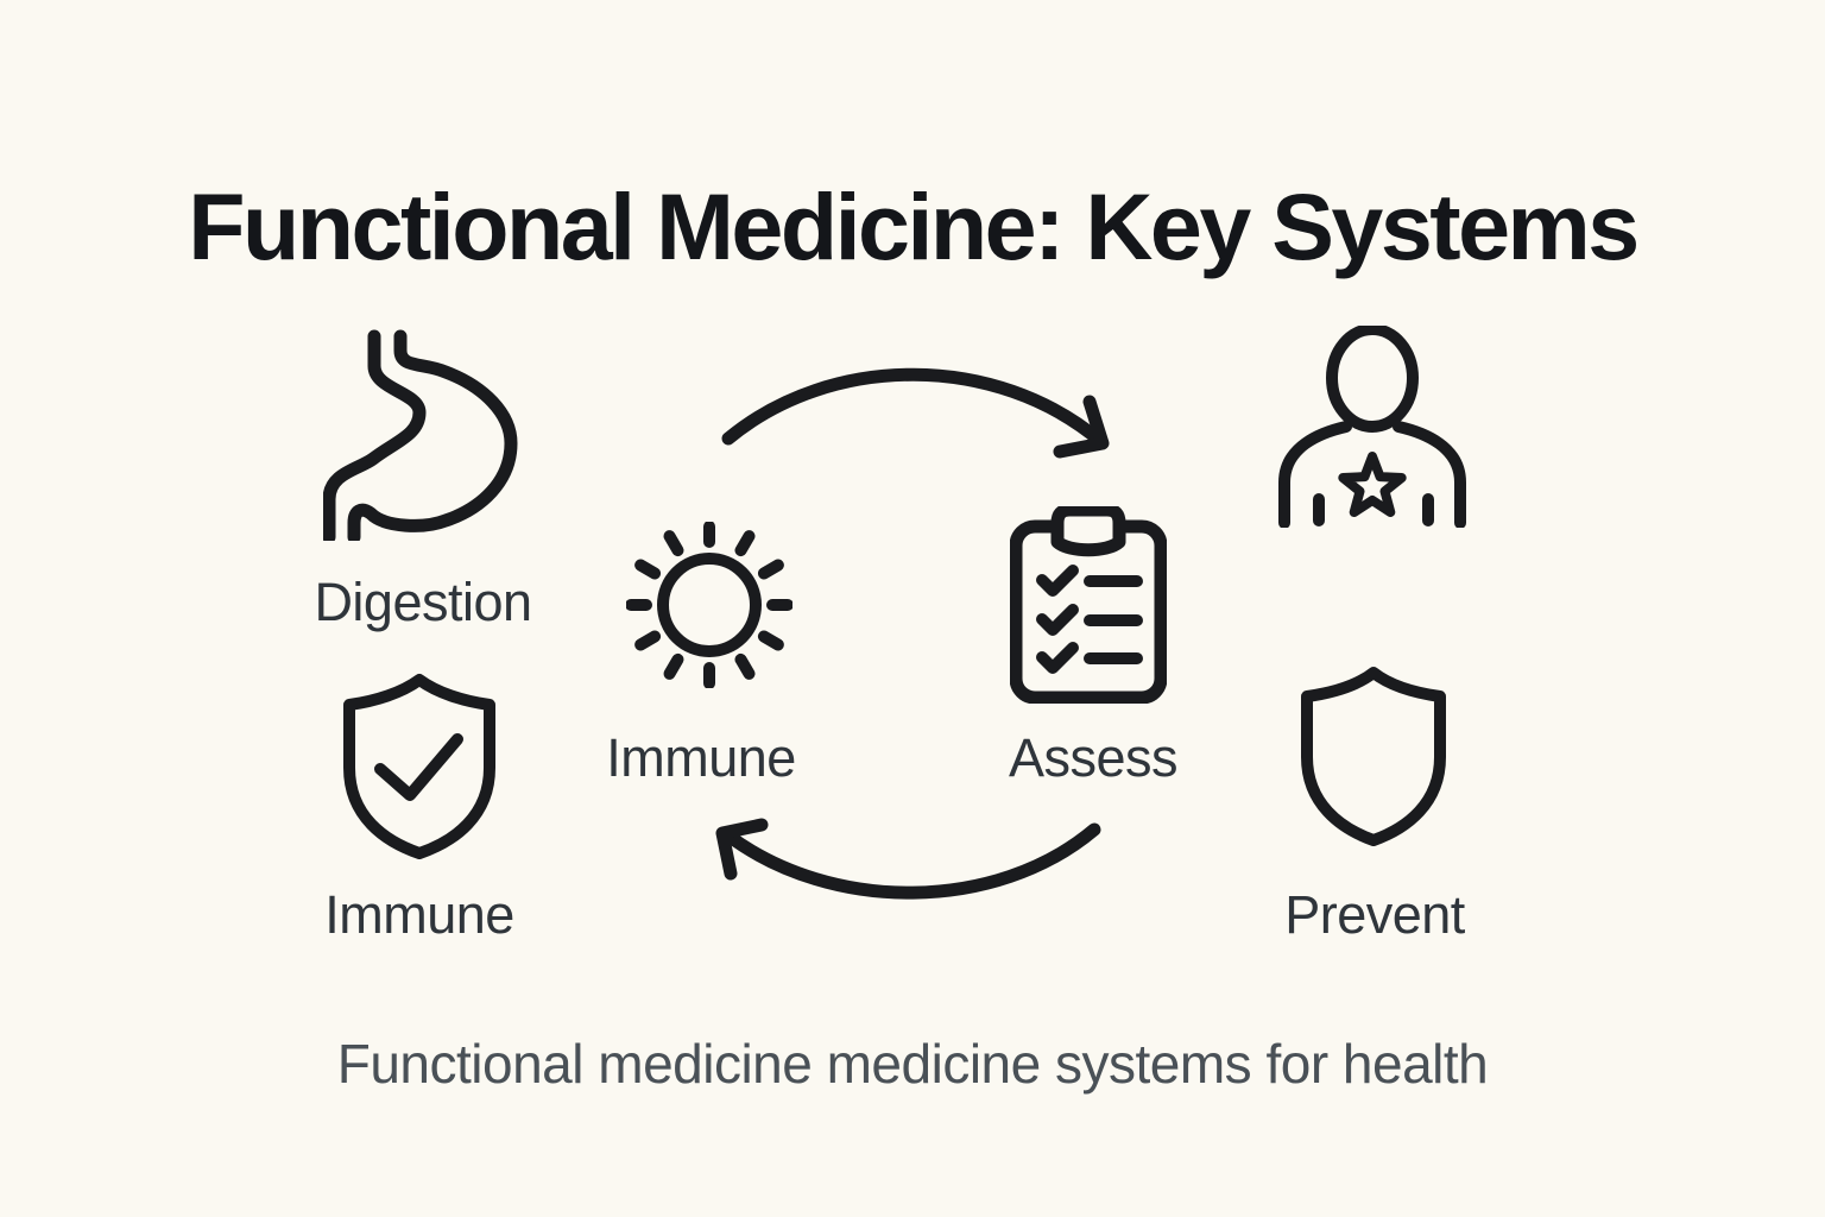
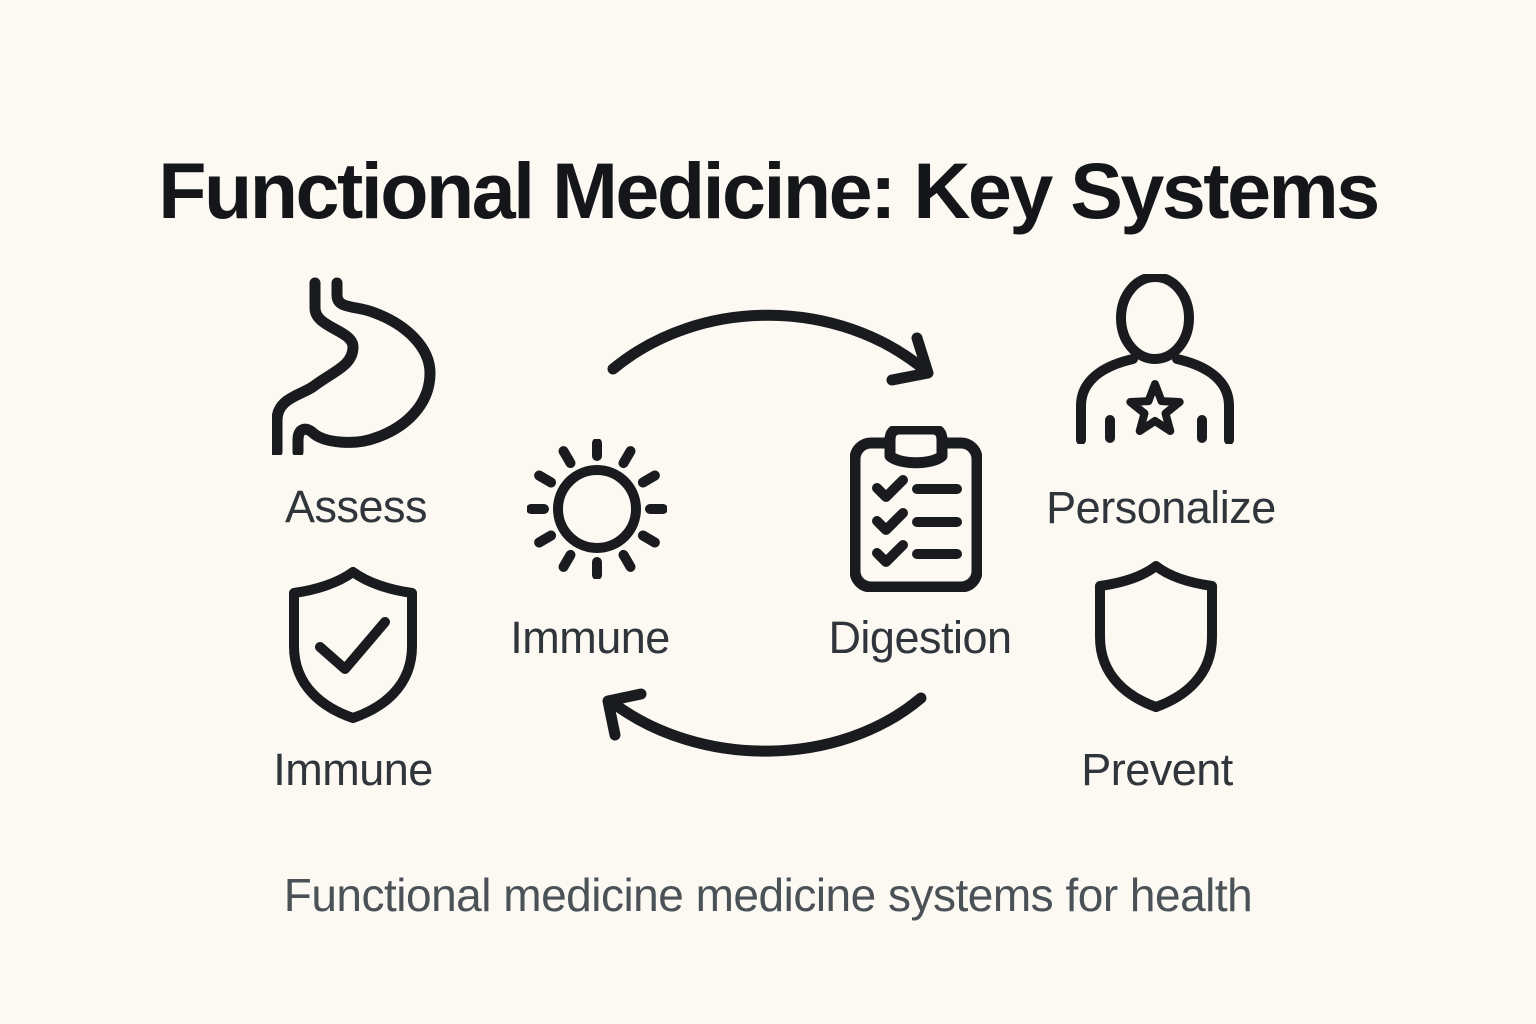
  Functional Medicine: Key Systems
- Digestion
+ Assess
  Immune
  Immune
- Assess
+ Digestion
+ Personalize
  Prevent
  Functional medicine medicine systems for health
